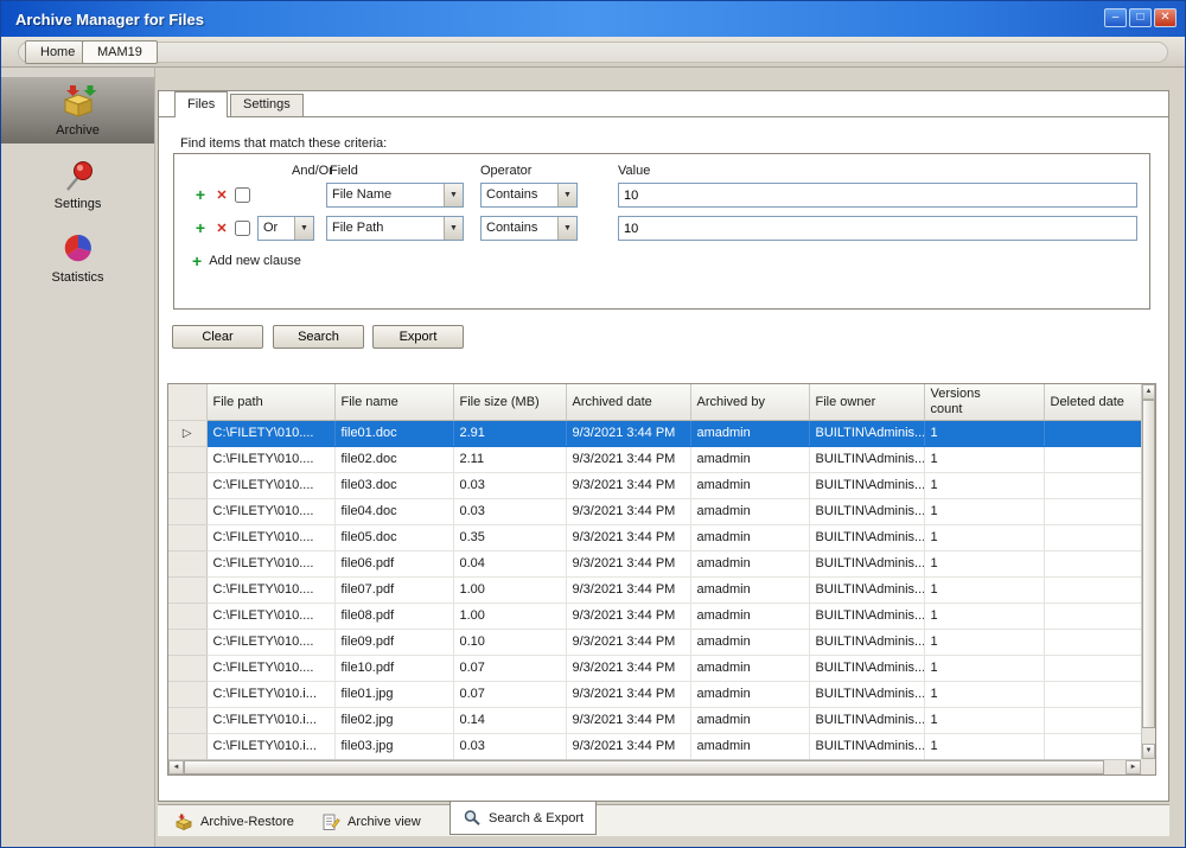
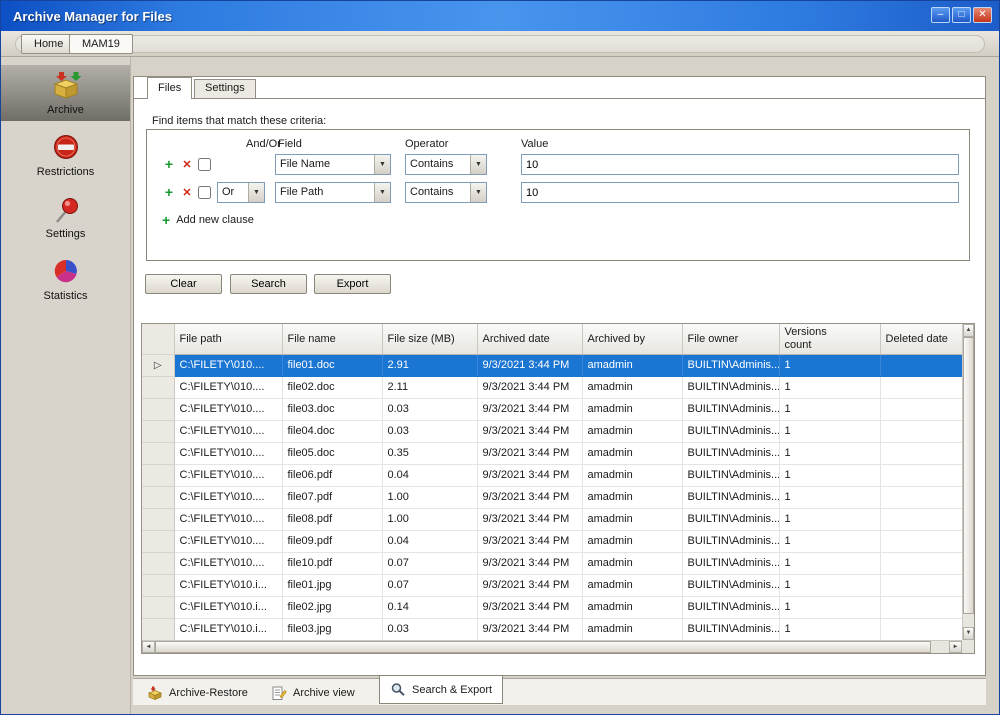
  Archive Manager for Files
  –
  □
  ✕
  Home
  MAM19
  Archive
+ Restrictions
  Settings
  Statistics
  Files
  Settings
  Find items that match these criteria:
  And/Or
  Field
  Operator
  Value
  +
  ✕
  File Name
  Contains
  10
  +
  ✕
  Or
  File Path
  Contains
  10
  +
  Add new clause
  Clear
  Search
  Export
  	File path	File name	File size (MB)	Archived date	Archived by	File owner	Versions count	Deleted date
  ▷	C:\FILETY\010....	file01.doc	2.91	9/3/2021 3:44 PM	amadmin	BUILTIN\Adminis..	1
  	C:\FILETY\010....	file02.doc	2.11	9/3/2021 3:44 PM	amadmin	BUILTIN\Adminis..	1
  	C:\FILETY\010....	file03.doc	0.03	9/3/2021 3:44 PM	amadmin	BUILTIN\Adminis..	1
  	C:\FILETY\010....	file04.doc	0.03	9/3/2021 3:44 PM	amadmin	BUILTIN\Adminis..	1
  	C:\FILETY\010....	file05.doc	0.35	9/3/2021 3:44 PM	amadmin	BUILTIN\Adminis..	1
  	C:\FILETY\010....	file06.pdf	0.04	9/3/2021 3:44 PM	amadmin	BUILTIN\Adminis..	1
  	C:\FILETY\010....	file07.pdf	1.00	9/3/2021 3:44 PM	amadmin	BUILTIN\Adminis..	1
  	C:\FILETY\010....	file08.pdf	1.00	9/3/2021 3:44 PM	amadmin	BUILTIN\Adminis..	1
- 	C:\FILETY\010....	file09.pdf	0.10	9/3/2021 3:44 PM	amadmin	BUILTIN\Adminis..	1
+ 	C:\FILETY\010....	file09.pdf	0.04	9/3/2021 3:44 PM	amadmin	BUILTIN\Adminis..	1
  	C:\FILETY\010....	file10.pdf	0.07	9/3/2021 3:44 PM	amadmin	BUILTIN\Adminis..	1
  	C:\FILETY\010.i...	file01.jpg	0.07	9/3/2021 3:44 PM	amadmin	BUILTIN\Adminis..	1
  	C:\FILETY\010.i...	file02.jpg	0.14	9/3/2021 3:44 PM	amadmin	BUILTIN\Adminis..	1
  	C:\FILETY\010.i...	file03.jpg	0.03	9/3/2021 3:44 PM	amadmin	BUILTIN\Adminis..	1
  Archive-Restore
  Archive view
  Search & Export
